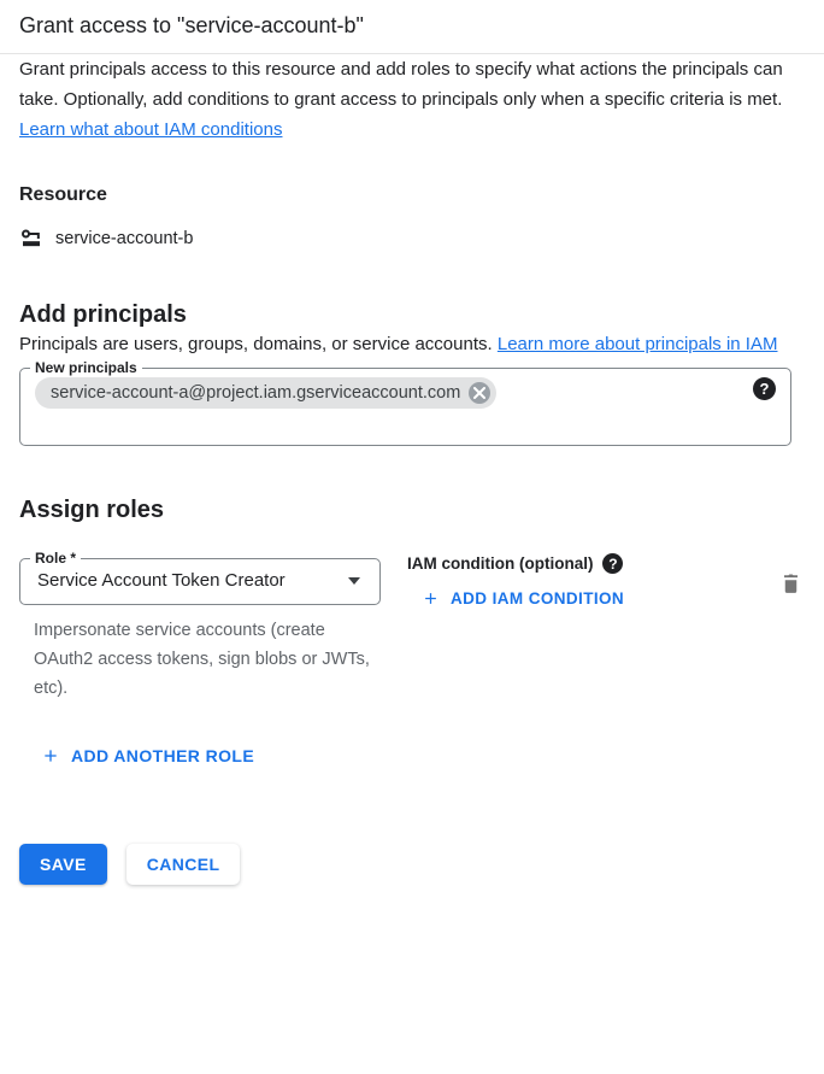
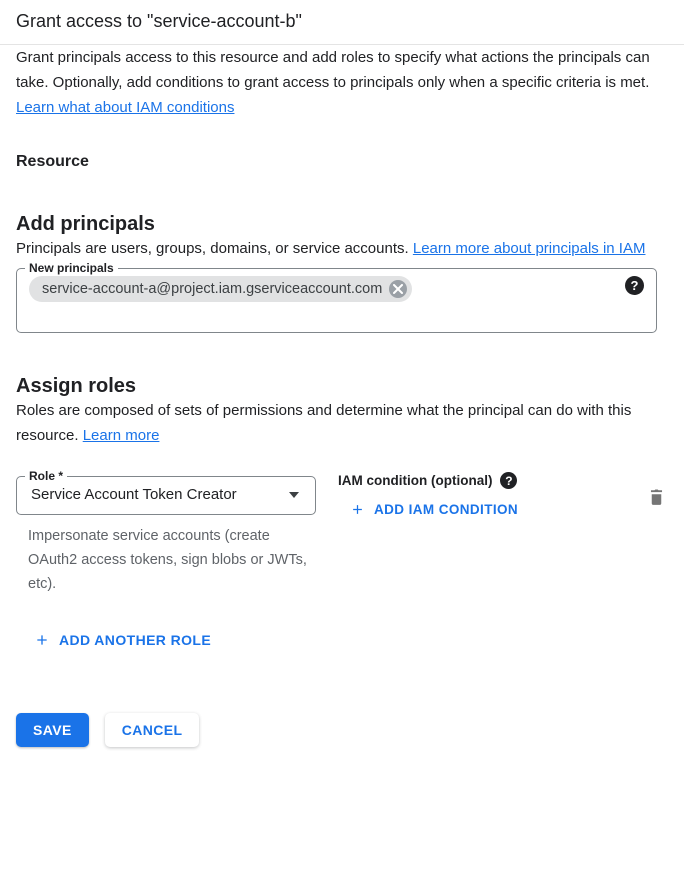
  Grant access to "service-account-b"
  Grant principals access to this resource and add roles to specify what actions the principals can take. Optionally, add conditions to grant access to principals only when a specific criteria is met. Learn what about IAM conditions
  Resource
- service-account-b
  Add principals
  Principals are users, groups, domains, or service accounts. Learn more about principals in IAM
  New principals
  service-account-a@project.iam.gserviceaccount.com
  ?
  Assign roles
+ Roles are composed of sets of permissions and determine what the principal can do with this resource. Learn more
  Role *
  Service Account Token Creator
  Impersonate service accounts (create OAuth2 access tokens, sign blobs or JWTs, etc).
  IAM condition (optional)
  ?
  ADD IAM CONDITION
  ADD ANOTHER ROLE
  SAVE
  CANCEL
